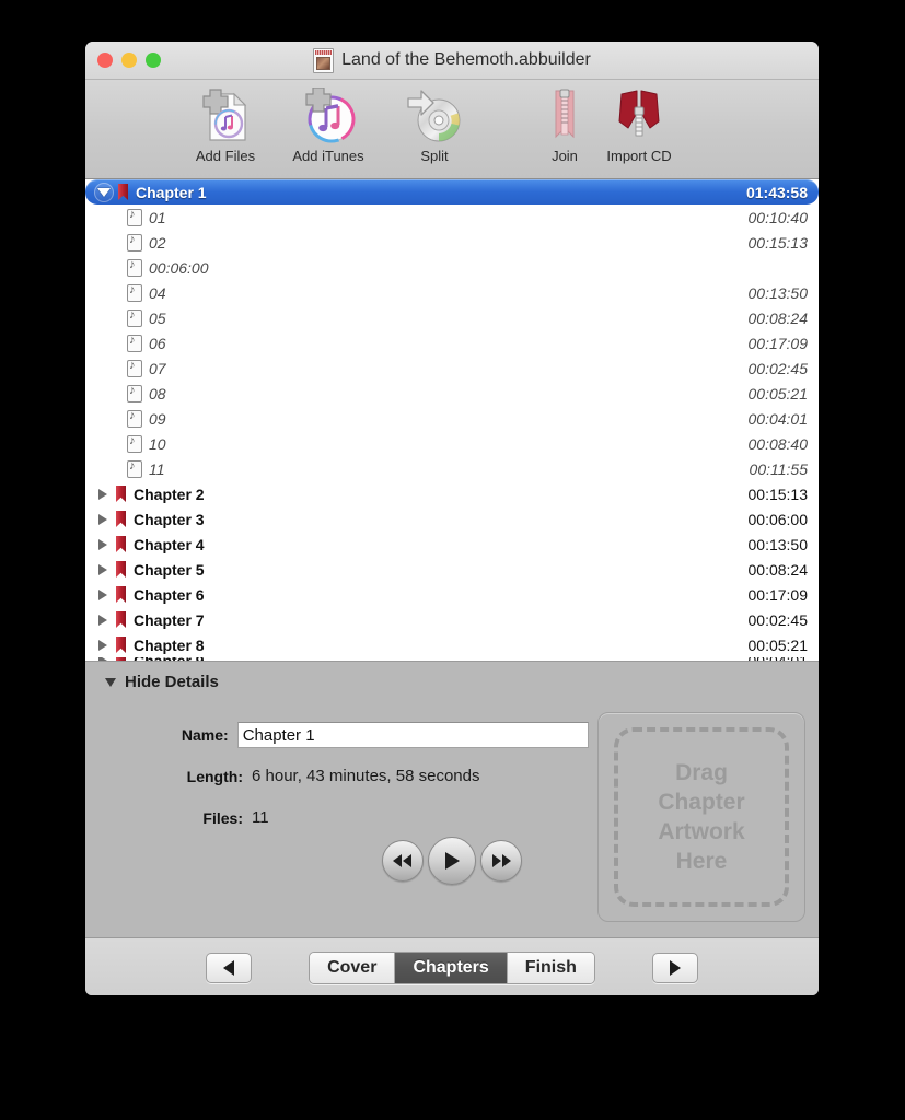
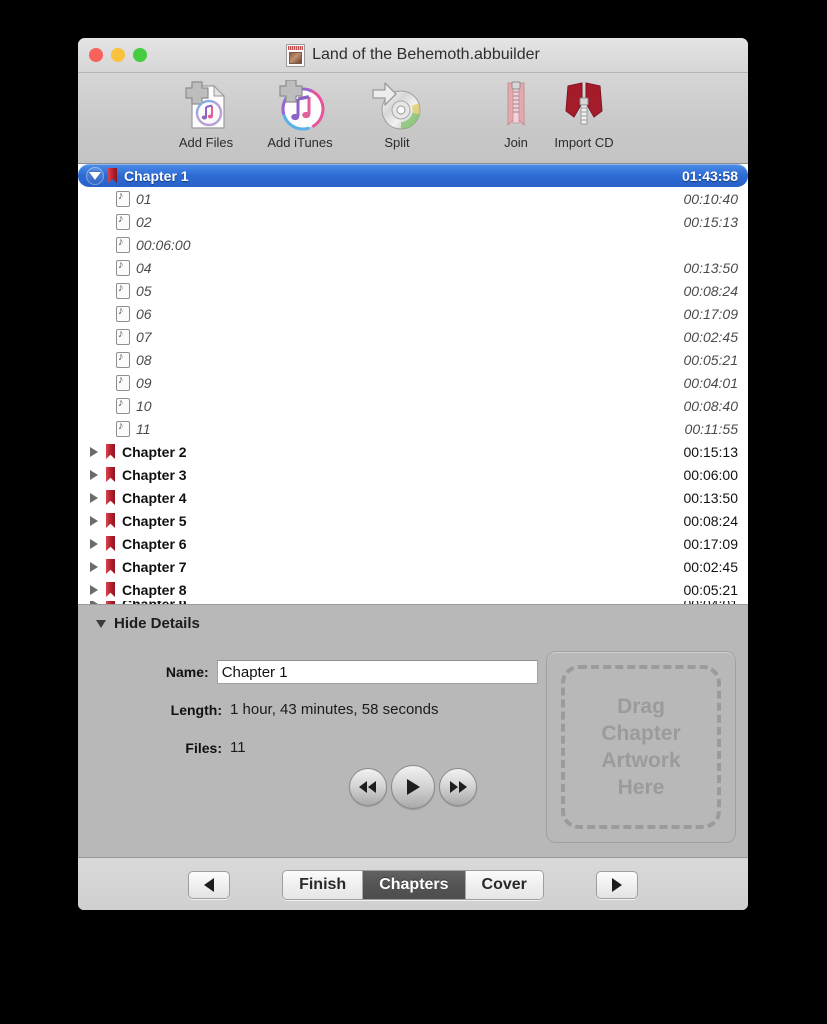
  Land of the Behemoth.abbuilder
  Add Files
  Add iTunes
  Split
  Join
  Import CD
  Chapter 1
  01:43:58
  01
  00:10:40
  02
  00:15:13
  00:06:00
  04
  00:13:50
  05
  00:08:24
  06
  00:17:09
  07
  00:02:45
  08
  00:05:21
  09
  00:04:01
  10
  00:08:40
  11
  00:11:55
  Chapter 2
  00:15:13
  Chapter 3
  00:06:00
  Chapter 4
  00:13:50
  Chapter 5
  00:08:24
  Chapter 6
  00:17:09
  Chapter 7
  00:02:45
  Chapter 8
  00:05:21
  Chapter 9
  00:04:01
  Hide Details
  Name:
  Chapter 1
  Length:
- 6 hour, 43 minutes, 58 seconds
+ 1 hour, 43 minutes, 58 seconds
  Files:
  11
  Drag
  Chapter
  Artwork
  Here
- Cover
+ Finish
  Chapters
- Finish
+ Cover
